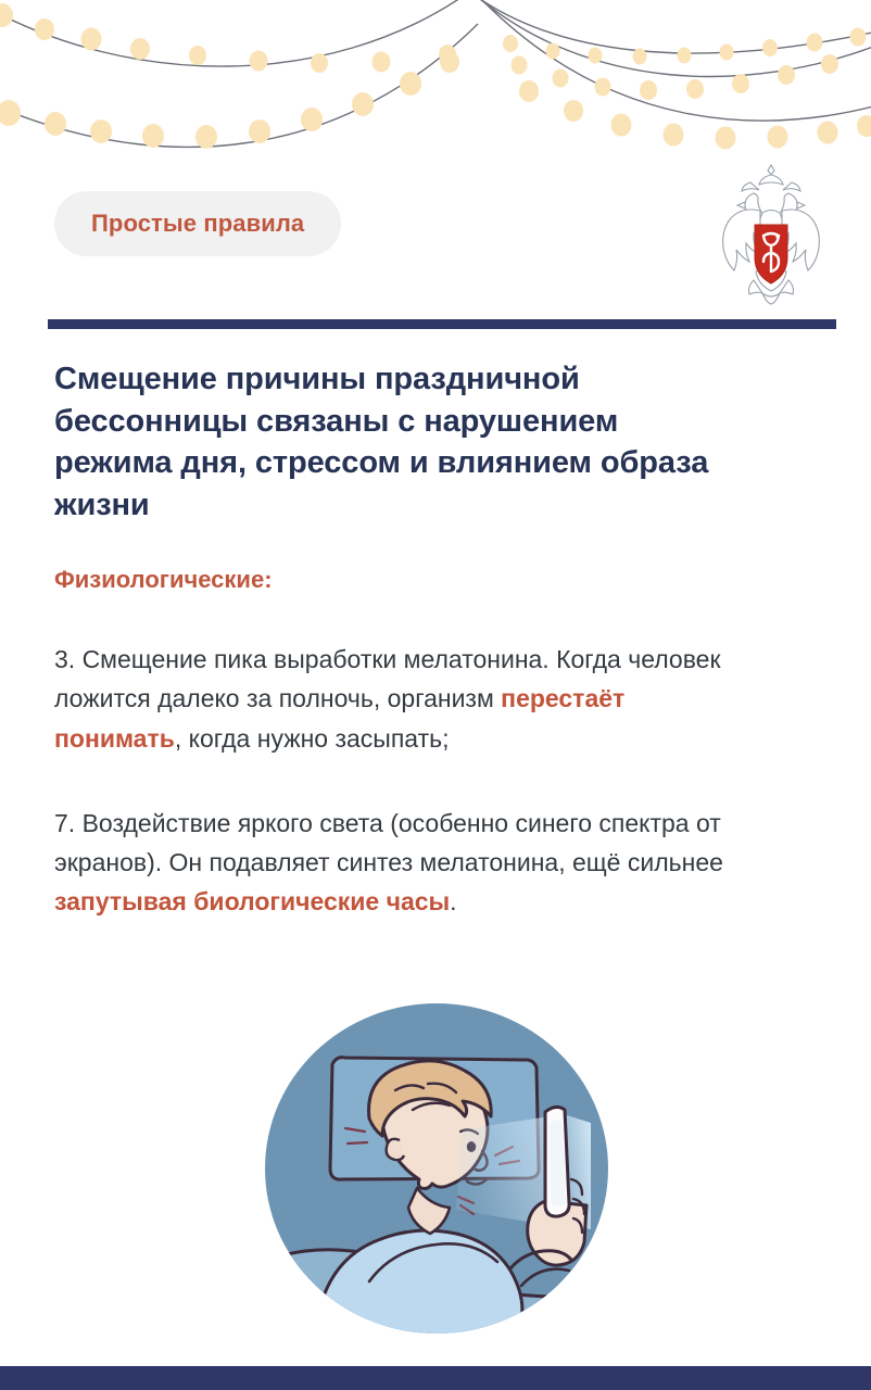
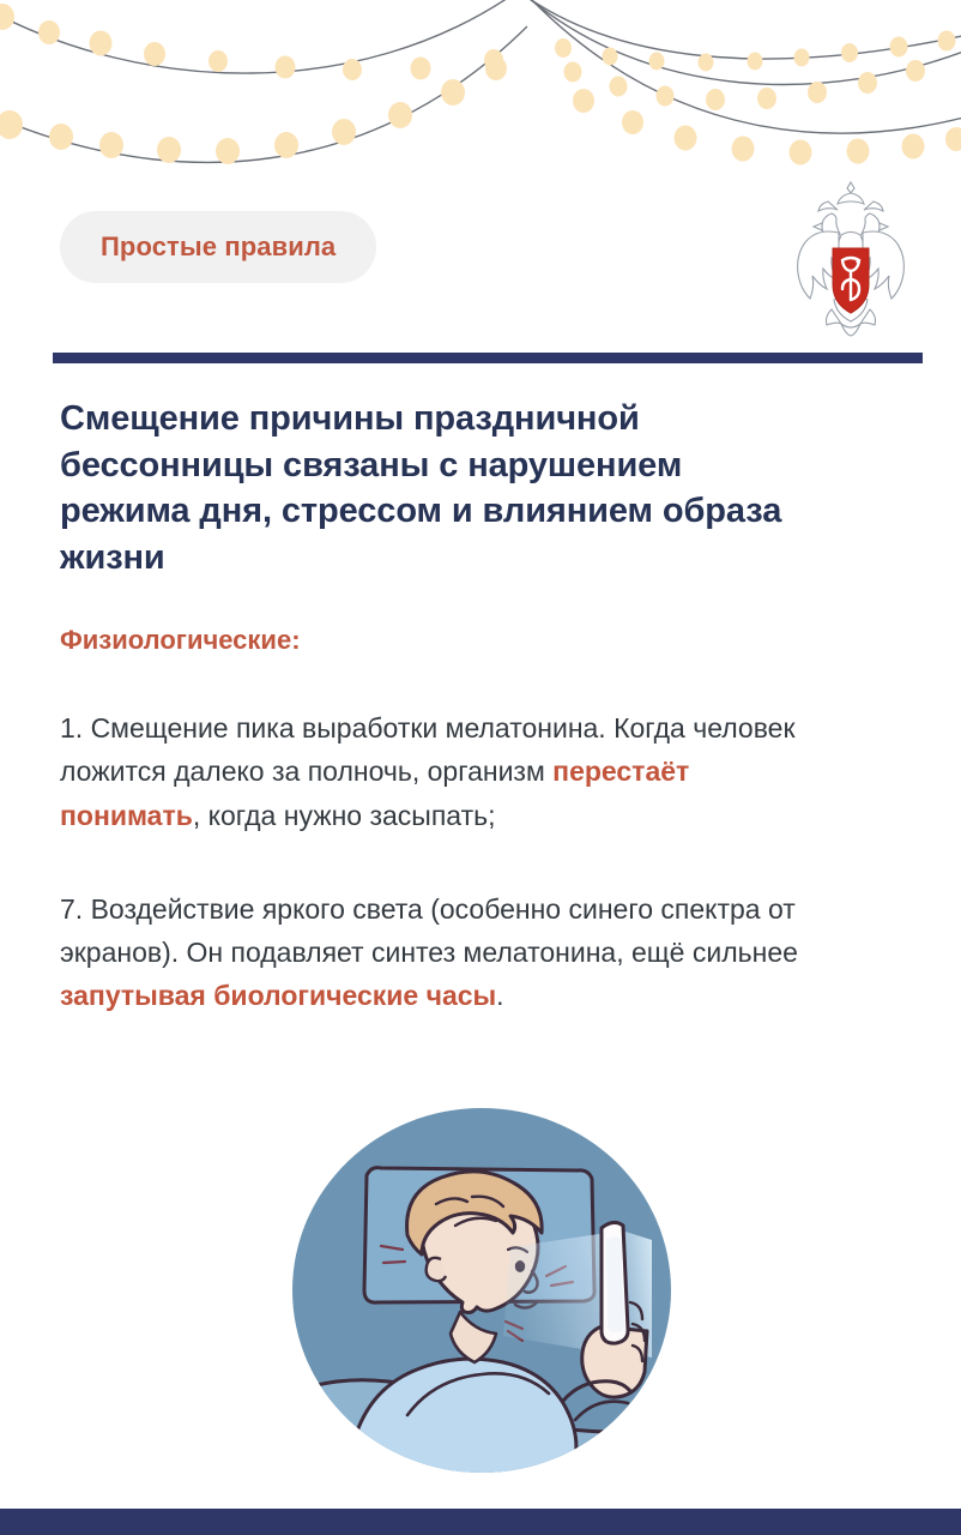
  Простые правила
  Смещение причины праздничной бессонницы связаны с нарушением режима дня, стрессом и влиянием образа жизни
  Физиологические:
- 3. Смещение пика выработки мелатонина. Когда человек ложится далеко за полночь, организм перестаёт понимать, когда нужно засыпать;
+ 1. Смещение пика выработки мелатонина. Когда человек ложится далеко за полночь, организм перестаёт понимать, когда нужно засыпать;
  7. Воздействие яркого света (особенно синего спектра от экранов). Он подавляет синтез мелатонина, ещё сильнее запутывая биологические часы.
